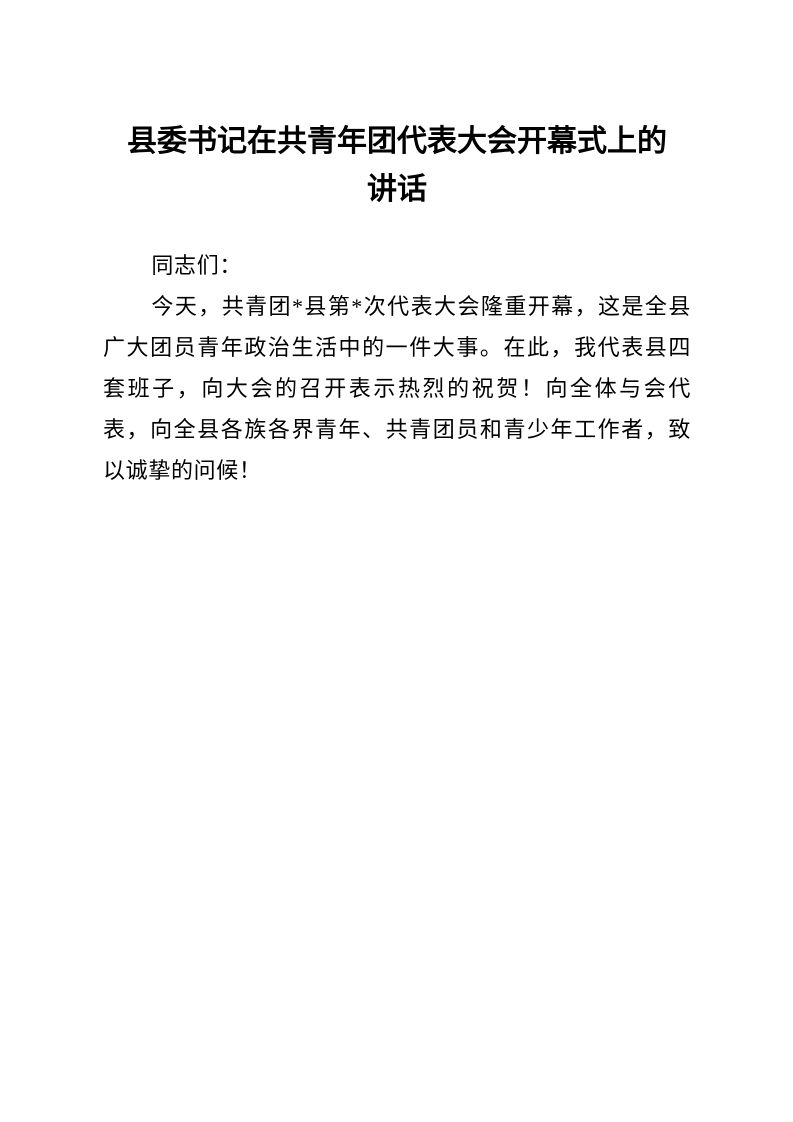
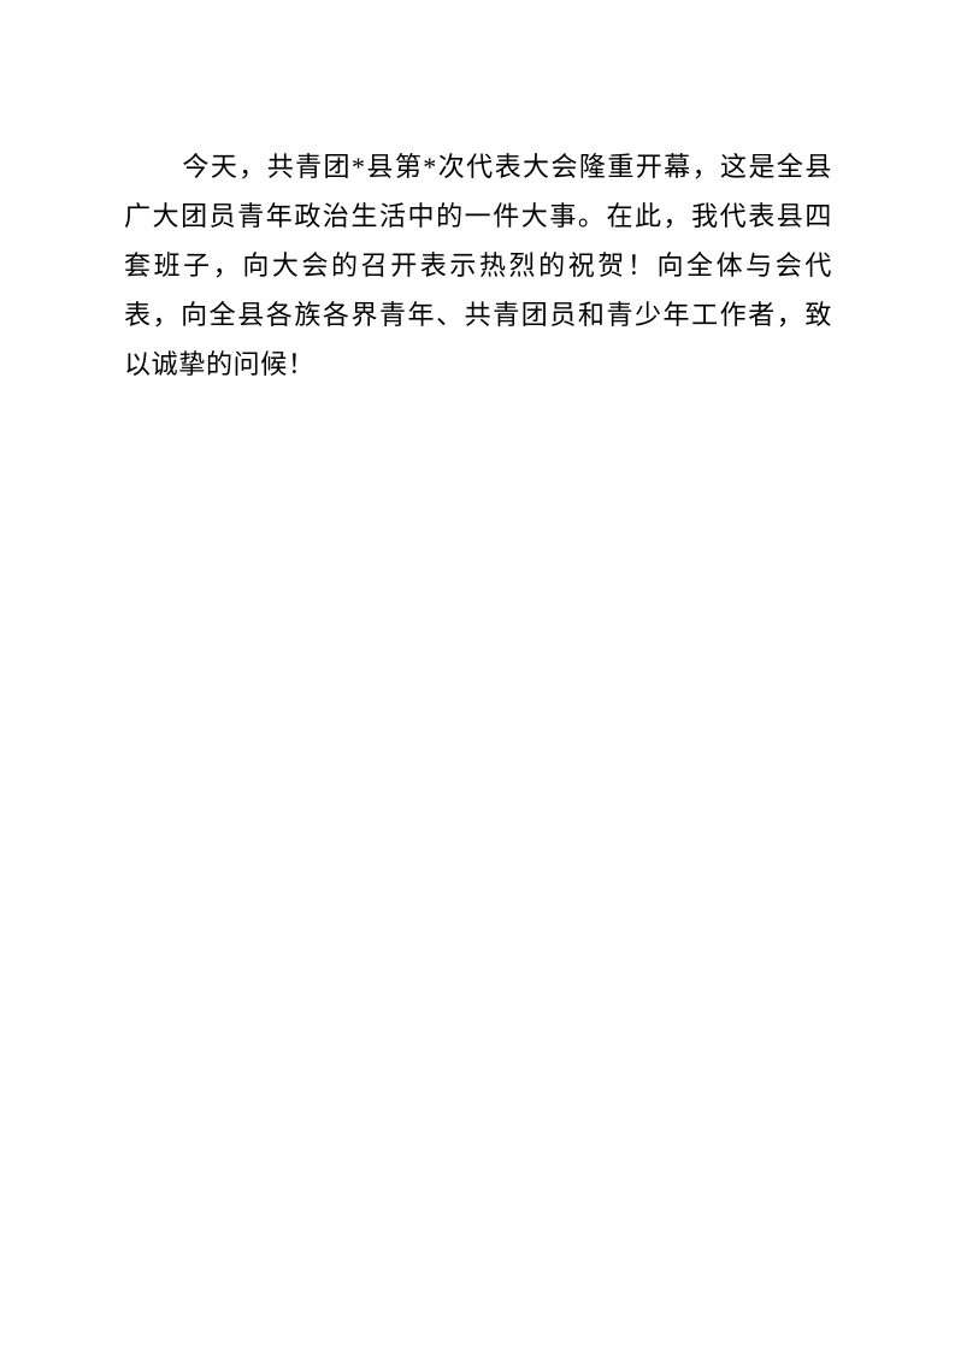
- 县委书记在共青年团代表大会开幕式上的
- 讲话
- 同志们：
  今天，共青团*县第*次代表大会隆重开幕，这是全县广大团员青年政治生活中的一件大事。在此，我代表县四套班子，向大会的召开表示热烈的祝贺！向全体与会代表，向全县各族各界青年、共青团员和青少年工作者，致以诚挚的问候！
